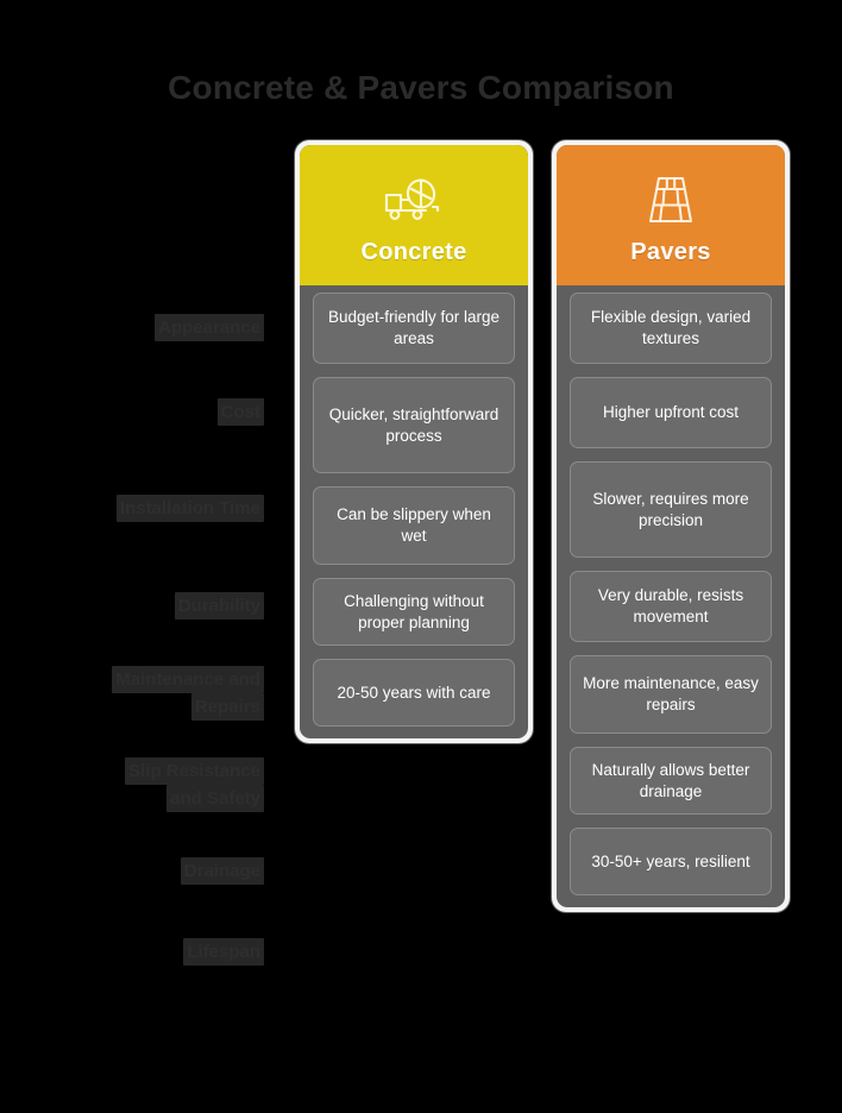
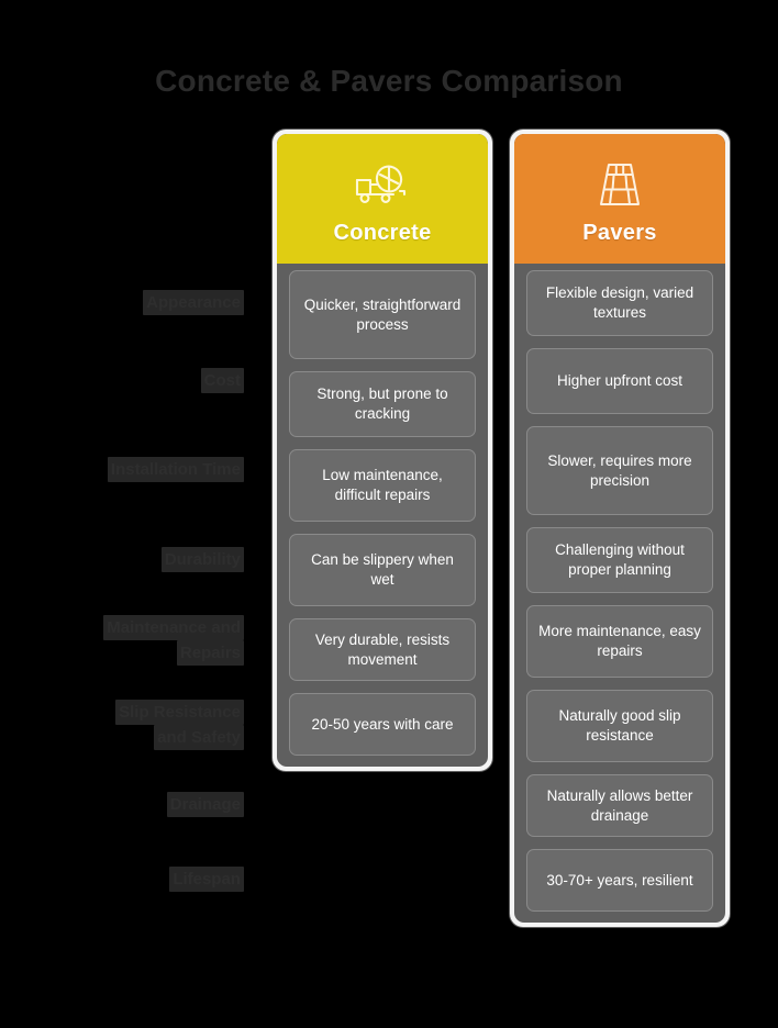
  Concrete & Pavers Comparison
  Concrete
- Budget-friendly for large areas
  Quicker, straightforward process
+ Strong, but prone to cracking
+ Low maintenance, difficult repairs
  Can be slippery when wet
- Challenging without proper planning
+ Very durable, resists movement
  20-50 years with care
  Pavers
  Flexible design, varied textures
  Higher upfront cost
  Slower, requires more precision
- Very durable, resists movement
+ Challenging without proper planning
  More maintenance, easy repairs
+ Naturally good slip resistance
  Naturally allows better drainage
- 30-50+ years, resilient
+ 30-70+ years, resilient
